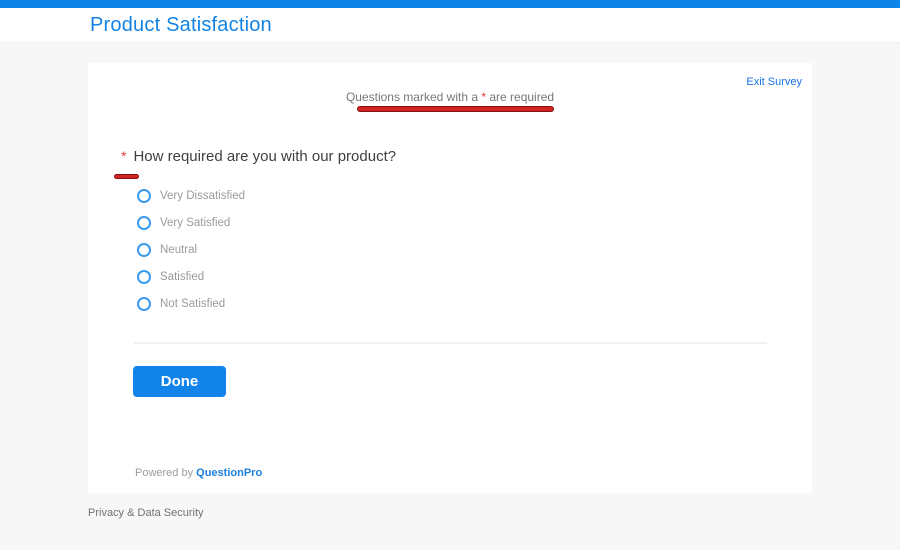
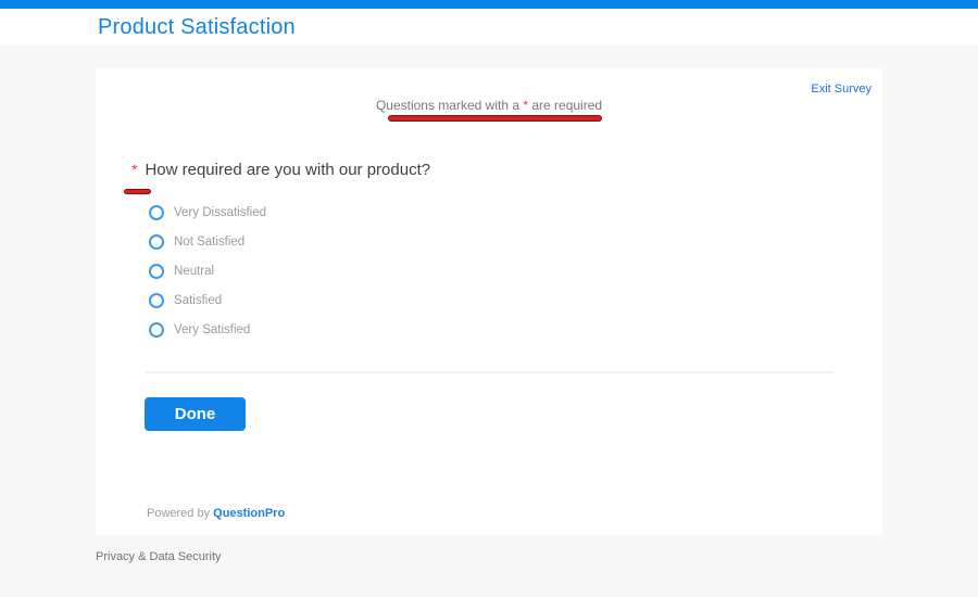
  Product Satisfaction
  Exit Survey
  Questions marked with a * are required
  * How required are you with our product?
  Very Dissatisfied
- Very Satisfied
+ Not Satisfied
  Neutral
  Satisfied
- Not Satisfied
+ Very Satisfied
  Done
  Powered by QuestionPro
  Privacy & Data Security
